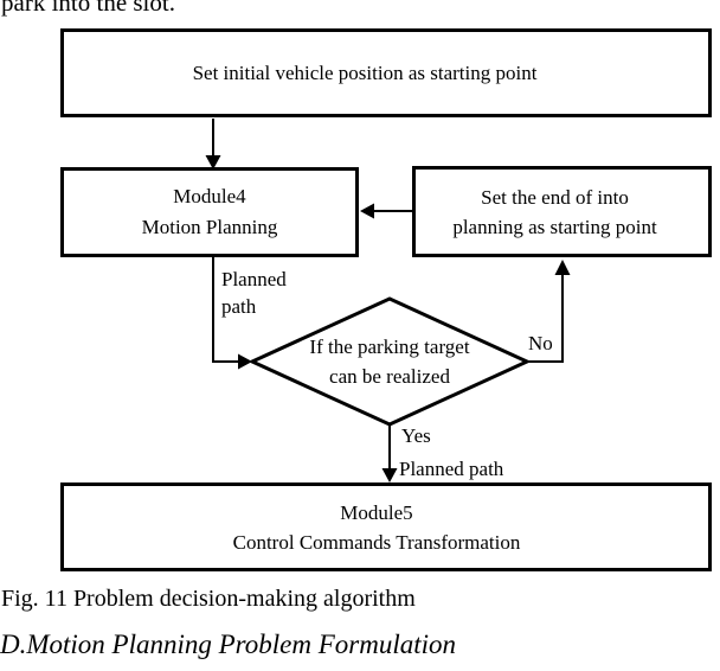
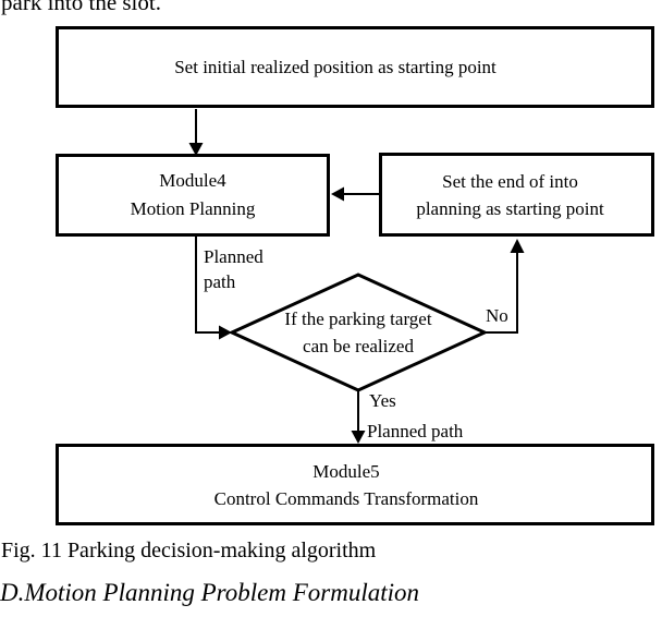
  park into the slot.
- Set initial vehicle position as starting point
+ Set initial realized position as starting point
  Module4
  Motion Planning
  Set the end of into
  planning as starting point
  If the parking target
  can be realized
  Module5
  Control Commands Transformation
  Planned
  path
  No
  Yes
  Planned path
- Fig. 11 Problem decision-making algorithm
+ Fig. 11 Parking decision-making algorithm
  D.Motion Planning Problem Formulation
